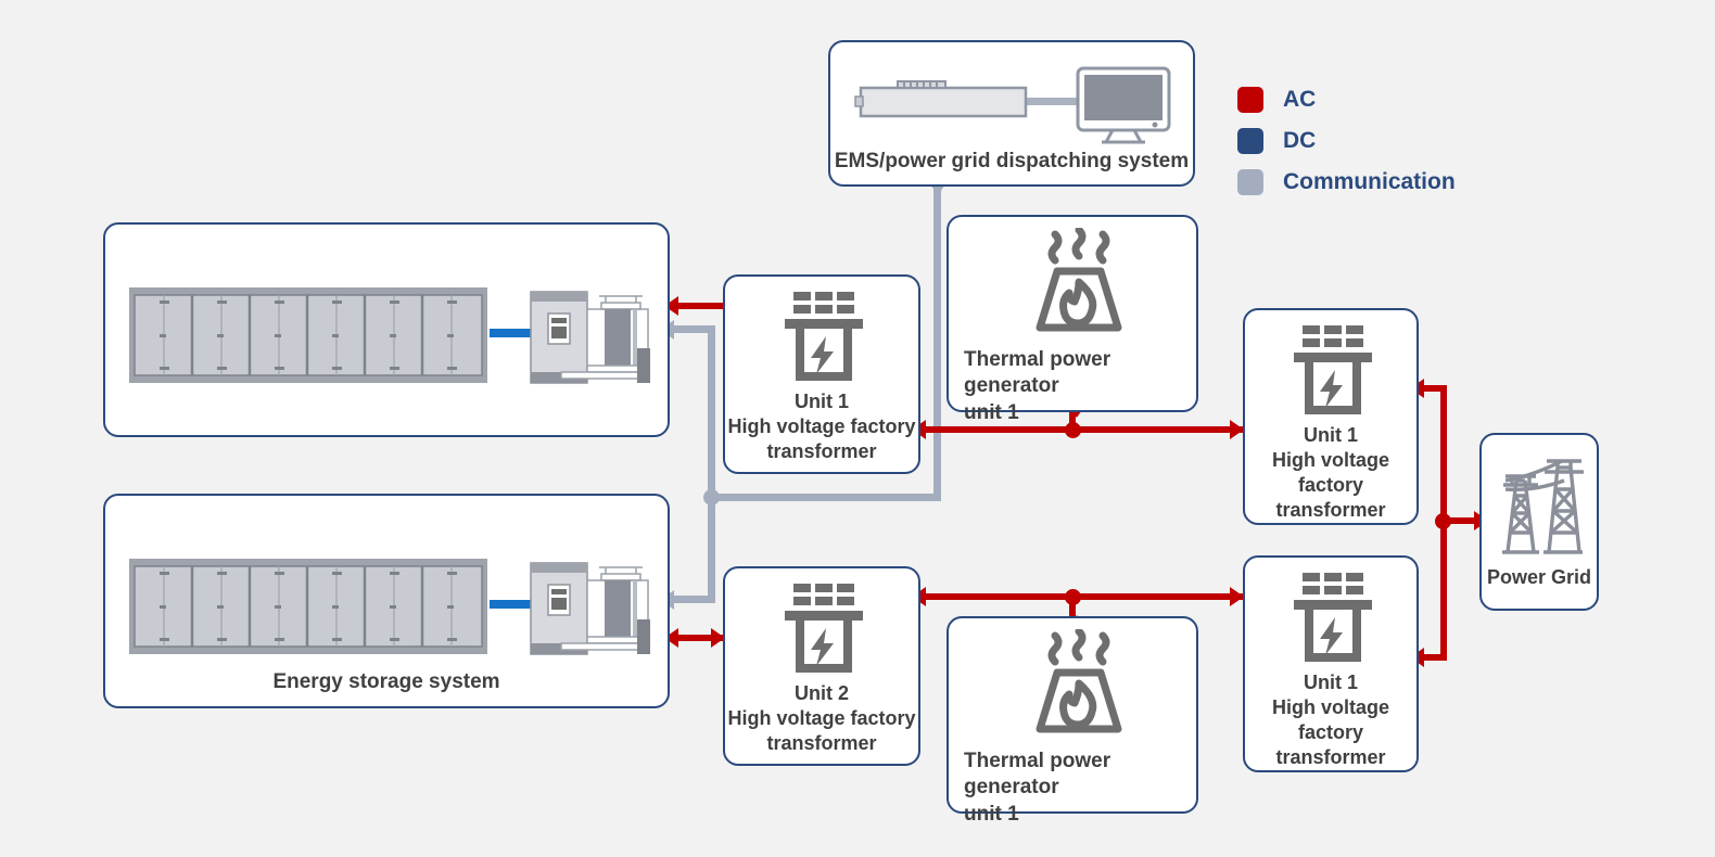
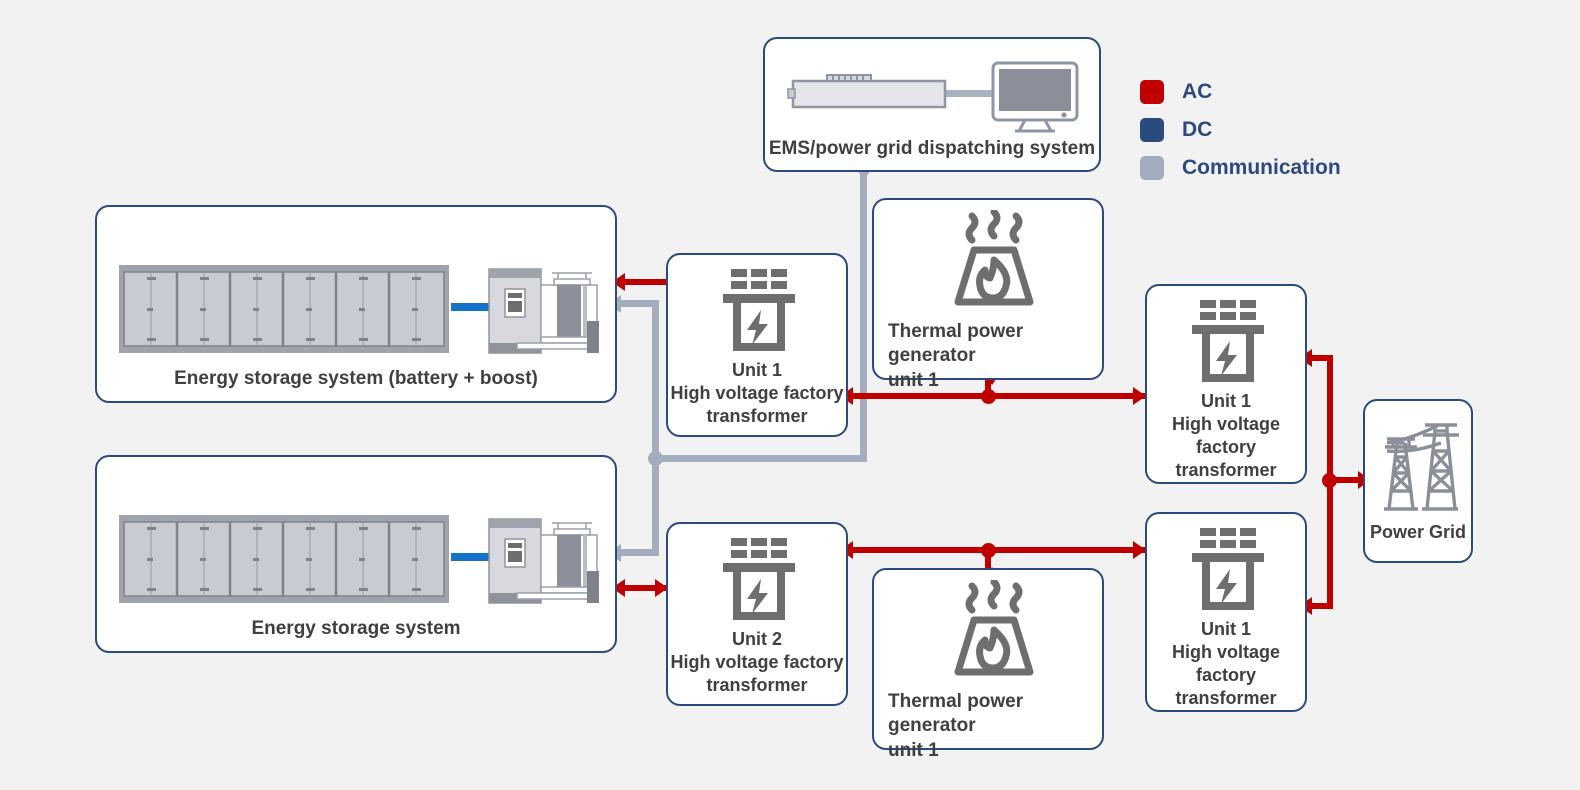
  AC
  DC
  Communication
  EMS/power grid dispatching system
+ Energy storage system (battery + boost)
  Energy storage system
  Unit 1
  High voltage factory
  transformer
  Unit 2
  High voltage factory
  transformer
  Thermal power generator
  unit 1
  Thermal power generator
  unit 1
  Unit 1
  High voltage
  factory
  transformer
  Unit 1
  High voltage
  factory
  transformer
  Power Grid
